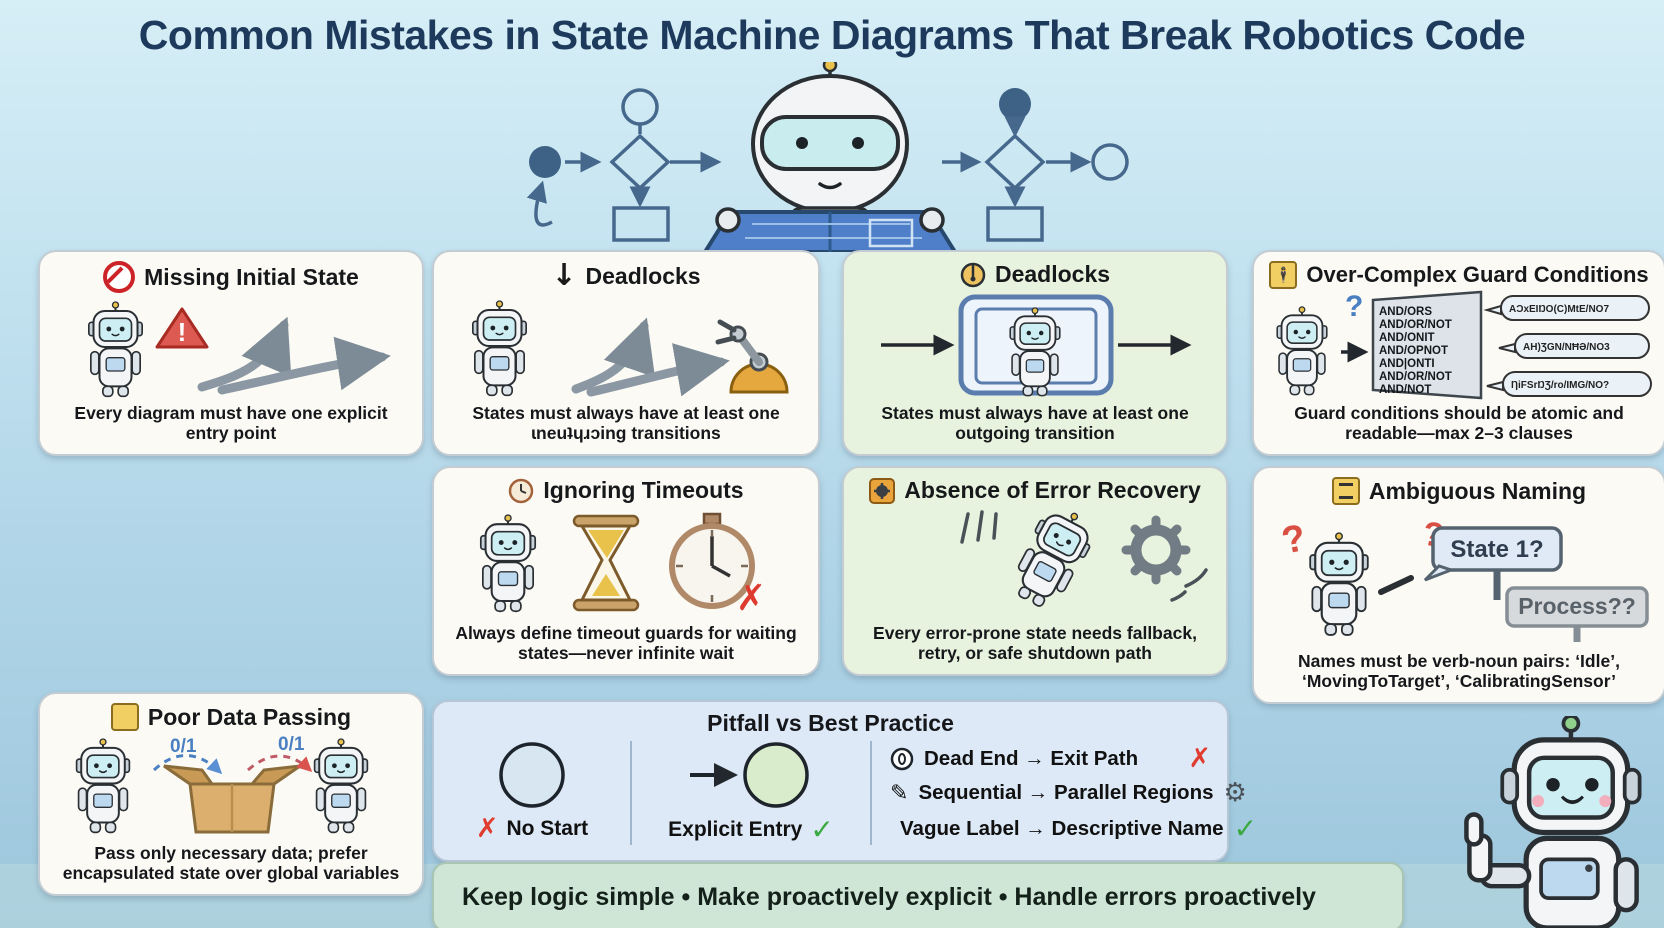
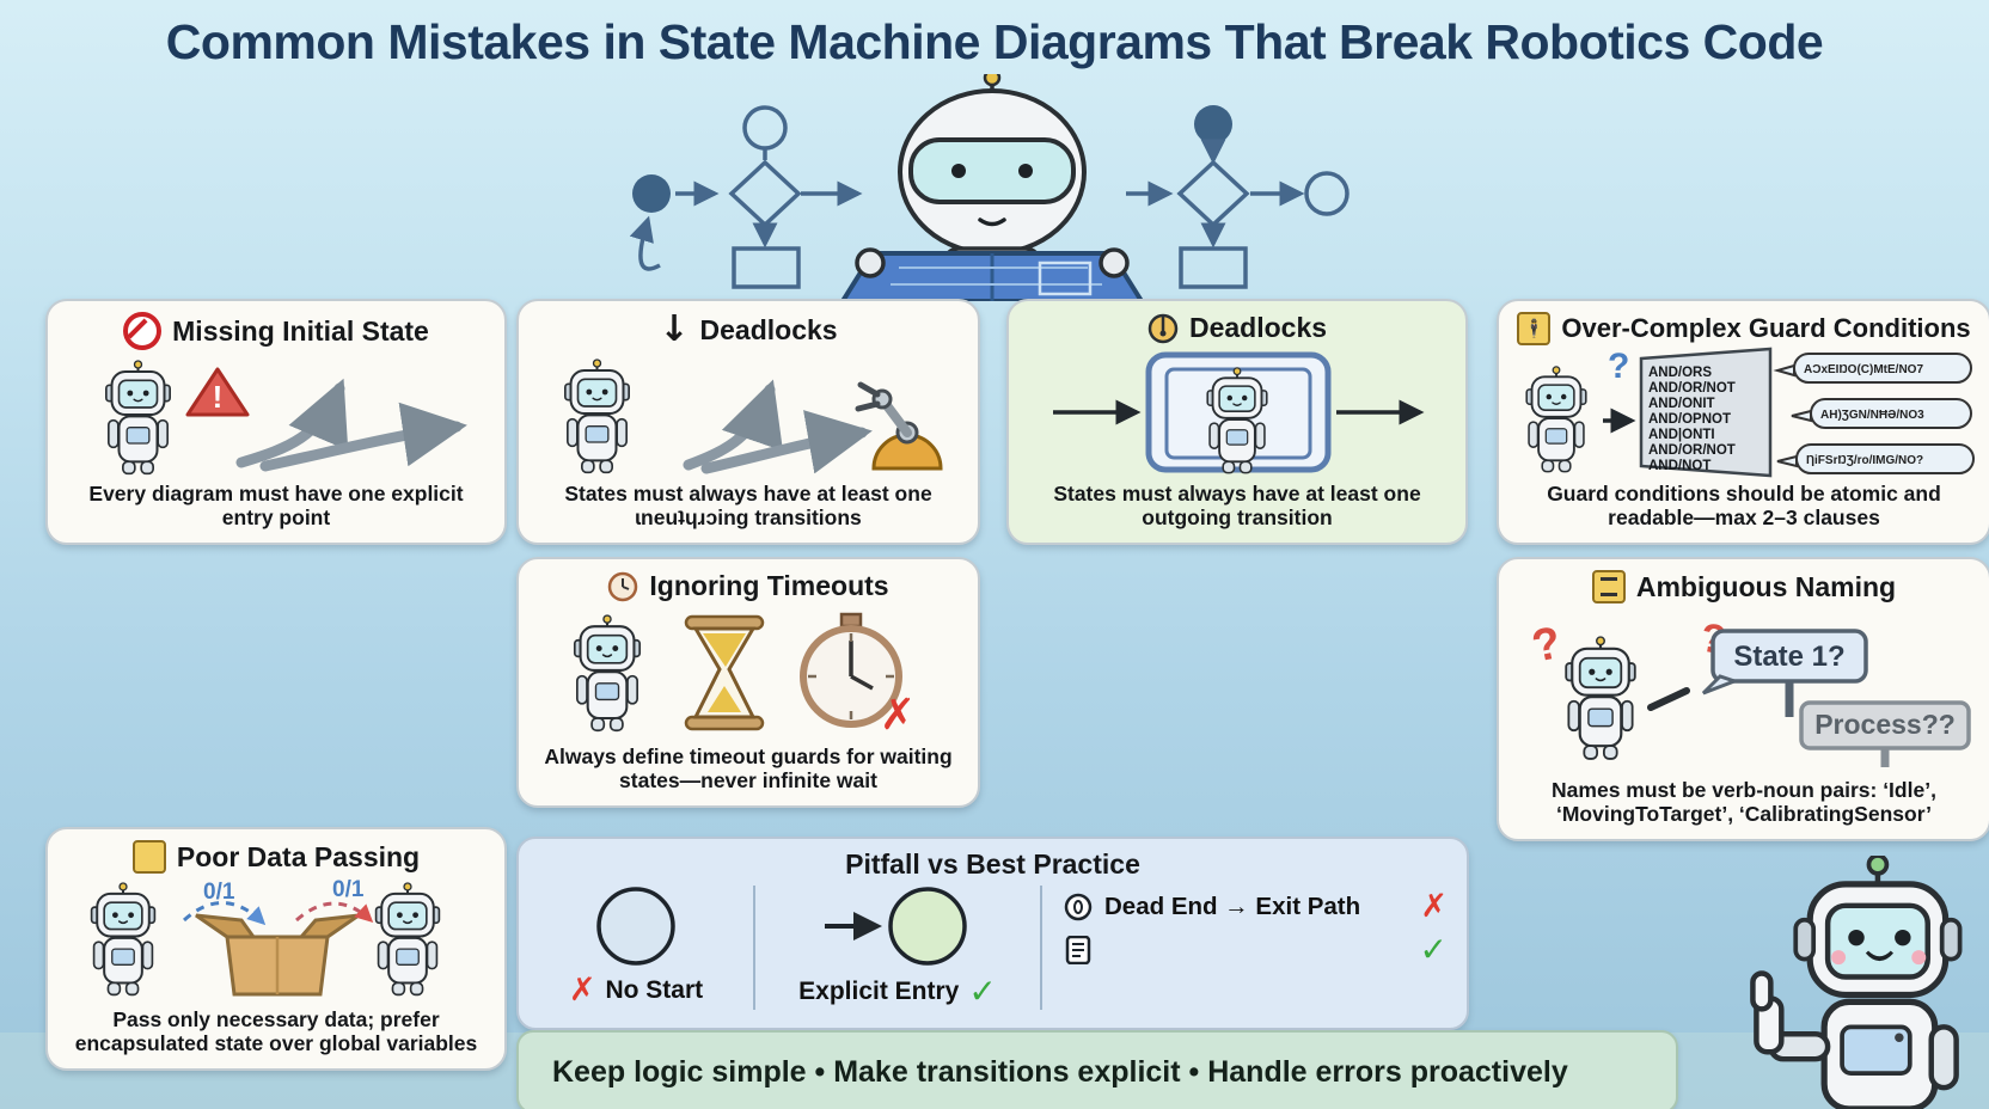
  Common Mistakes in State Machine Diagrams That Break Robotics Code
  Missing Initial State
  !
  Every diagram must have one explicit entry point
  ↓
  Deadlocks
  States must always have at least one ɩneuʇɥɹɔing transitions
  Deadlocks
  States must always have at least one outgoing transition
  🕴
  Over-Complex Guard Conditions
  ?
  AND/ORS
  AND/OR/NOT
  AND/ONIT
  AND/OPNOT
  AND|ONTI
  AND/OR/NOT
  AND/NOT
  AƆxEIŊO(C)MtE/NO7
  AH)ƷGN/NĦƏ/NO3
  ȠiFSrŊƷ/ro/IMG/NO?
  Guard conditions should be atomic and readable—max 2–3 clauses
  Ignoring Timeouts
  ✗
  Always define timeout guards for waiting states—never infinite wait
- Absence of Error Recovery
- Every error-prone state needs fallback, retry, or safe shutdown path
  Ambiguous Naming
  State 1?
  Process??
  Names must be verb-noun pairs: ‘Idle’, ‘MovingToTarget’, ‘CalibratingSensor’
  Poor Data Passing
  0/1
  0/1
  Pass only necessary data; prefer encapsulated state over global variables
  Pitfall vs Best Practice
  ✗
  No Start
  Explicit Entry
  ✓
  Dead End → Exit Path
  ✗
- ✎
- Sequential → Parallel Regions
- ⚙
- Vague Label → Descriptive Name
  ✓
- Keep logic simple • Make proactively explicit • Handle errors proactively
+ Keep logic simple • Make transitions explicit • Handle errors proactively
